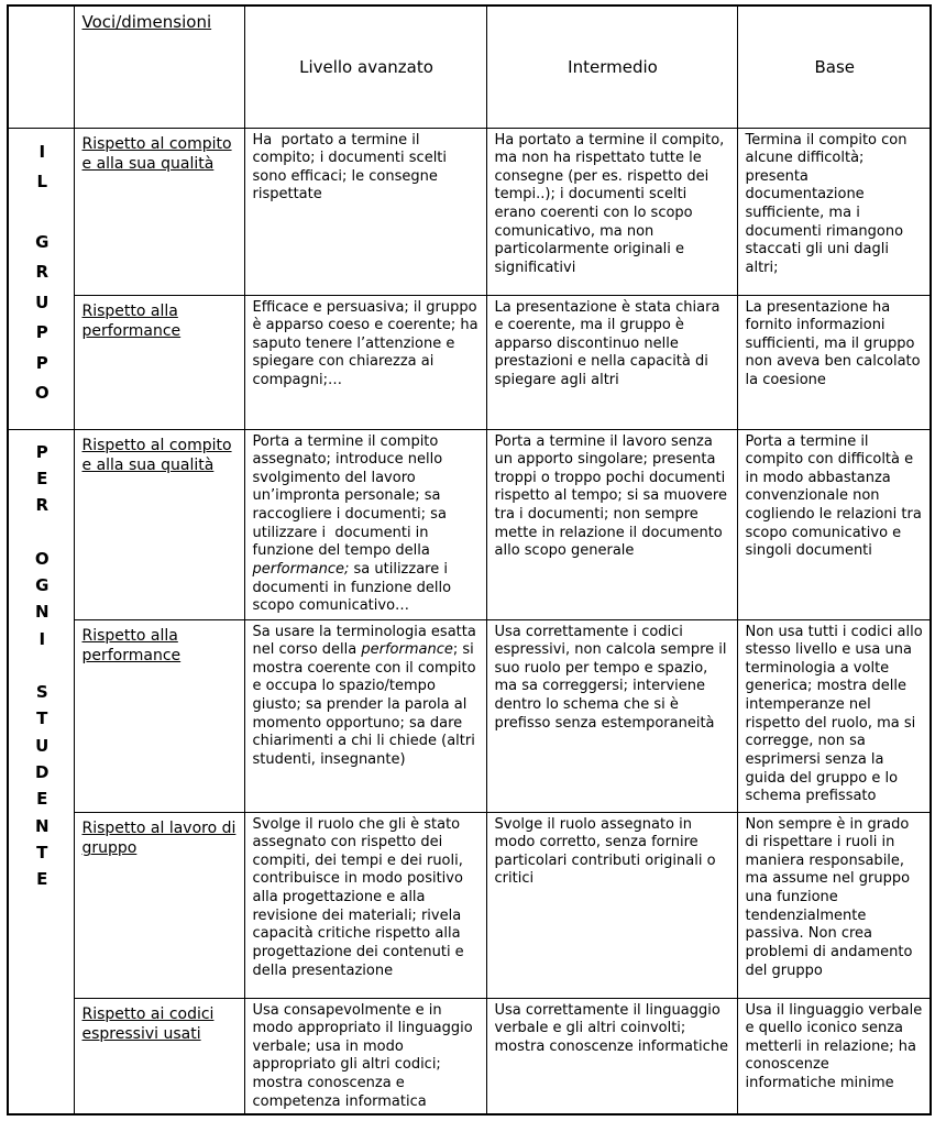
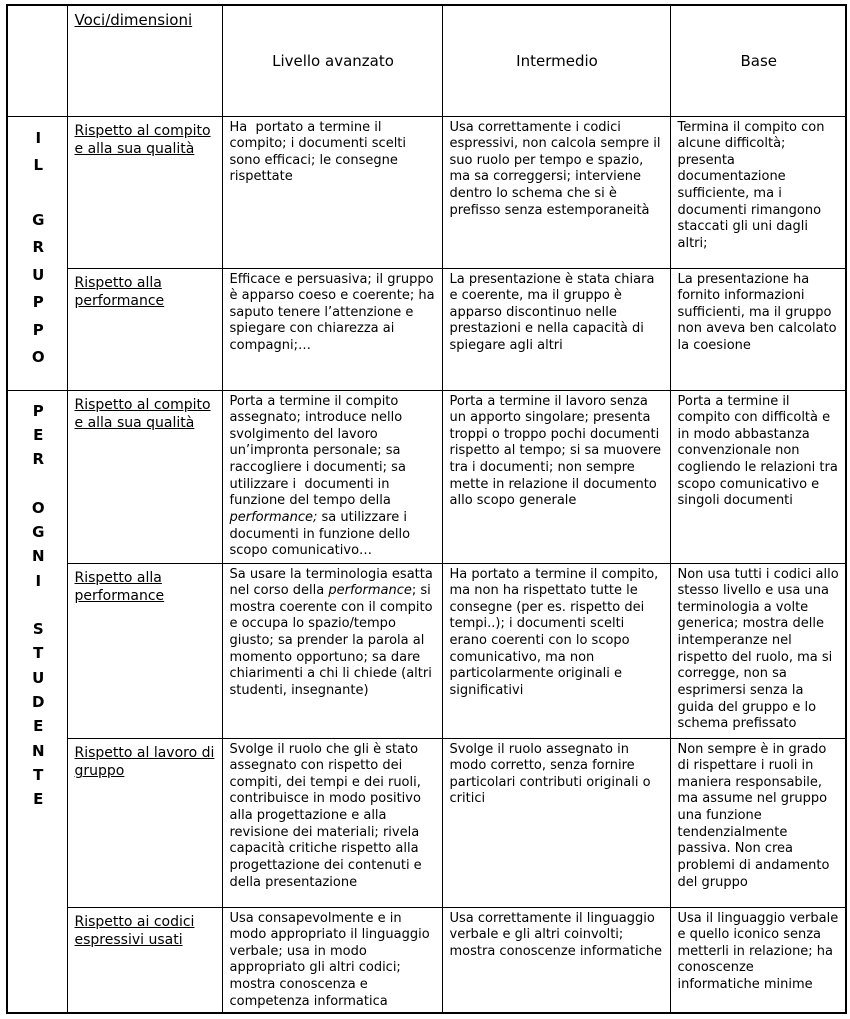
  	Voci/dimensioni	Livello avanzato	Intermedio	Base
- I L G R U P P O	Rispetto al compito e alla sua qualità	Ha portato a termine il compito; i documenti scelti sono efficaci; le consegne rispettate	Ha portato a termine il compito, ma non ha rispettato tutte le consegne (per es. rispetto dei tempi..); i documenti scelti erano coerenti con lo scopo comunicativo, ma non particolarmente originali e significativi	Termina il compito con alcune difficoltà; presenta documentazione sufficiente, ma i documenti rimangono staccati gli uni dagli altri;
+ I L G R U P P O	Rispetto al compito e alla sua qualità	Ha portato a termine il compito; i documenti scelti sono efficaci; le consegne rispettate	Usa correttamente i codici espressivi, non calcola sempre il suo ruolo per tempo e spazio, ma sa correggersi; interviene dentro lo schema che si è prefisso senza estemporaneità	Termina il compito con alcune difficoltà; presenta documentazione sufficiente, ma i documenti rimangono staccati gli uni dagli altri;
  Rispetto alla performance	Efficace e persuasiva; il gruppo è apparso coeso e coerente; ha saputo tenere l’attenzione e spiegare con chiarezza ai compagni;…	La presentazione è stata chiara e coerente, ma il gruppo è apparso discontinuo nelle prestazioni e nella capacità di spiegare agli altri	La presentazione ha fornito informazioni sufficienti, ma il gruppo non aveva ben calcolato la coesione
  P E R O G N I S T U D E N T E	Rispetto al compito e alla sua qualità	Porta a termine il compito assegnato; introduce nello svolgimento del lavoro un’impronta personale; sa raccogliere i documenti; sa utilizzare i documenti in funzione del tempo della performance; sa utilizzare i documenti in funzione dello scopo comunicativo…	Porta a termine il lavoro senza un apporto singolare; presenta troppi o troppo pochi documenti rispetto al tempo; si sa muovere tra i documenti; non sempre mette in relazione il documento allo scopo generale	Porta a termine il compito con difficoltà e in modo abbastanza convenzionale non cogliendo le relazioni tra scopo comunicativo e singoli documenti
- Rispetto alla performance	Sa usare la terminologia esatta nel corso della performance; si mostra coerente con il compito e occupa lo spazio/tempo giusto; sa prender la parola al momento opportuno; sa dare chiarimenti a chi li chiede (altri studenti, insegnante)	Usa correttamente i codici espressivi, non calcola sempre il suo ruolo per tempo e spazio, ma sa correggersi; interviene dentro lo schema che si è prefisso senza estemporaneità	Non usa tutti i codici allo stesso livello e usa una terminologia a volte generica; mostra delle intemperanze nel rispetto del ruolo, ma si corregge, non sa esprimersi senza la guida del gruppo e lo schema prefissato
+ Rispetto alla performance	Sa usare la terminologia esatta nel corso della performance; si mostra coerente con il compito e occupa lo spazio/tempo giusto; sa prender la parola al momento opportuno; sa dare chiarimenti a chi li chiede (altri studenti, insegnante)	Ha portato a termine il compito, ma non ha rispettato tutte le consegne (per es. rispetto dei tempi..); i documenti scelti erano coerenti con lo scopo comunicativo, ma non particolarmente originali e significativi	Non usa tutti i codici allo stesso livello e usa una terminologia a volte generica; mostra delle intemperanze nel rispetto del ruolo, ma si corregge, non sa esprimersi senza la guida del gruppo e lo schema prefissato
  Rispetto al lavoro di gruppo	Svolge il ruolo che gli è stato assegnato con rispetto dei compiti, dei tempi e dei ruoli, contribuisce in modo positivo alla progettazione e alla revisione dei materiali; rivela capacità critiche rispetto alla progettazione dei contenuti e della presentazione	Svolge il ruolo assegnato in modo corretto, senza fornire particolari contributi originali o critici	Non sempre è in grado di rispettare i ruoli in maniera responsabile, ma assume nel gruppo una funzione tendenzialmente passiva. Non crea problemi di andamento del gruppo
  Rispetto ai codici espressivi usati	Usa consapevolmente e in modo appropriato il linguaggio verbale; usa in modo appropriato gli altri codici; mostra conoscenza e competenza informatica	Usa correttamente il linguaggio verbale e gli altri coinvolti; mostra conoscenze informatiche	Usa il linguaggio verbale e quello iconico senza metterli in relazione; ha conoscenze informatiche minime
